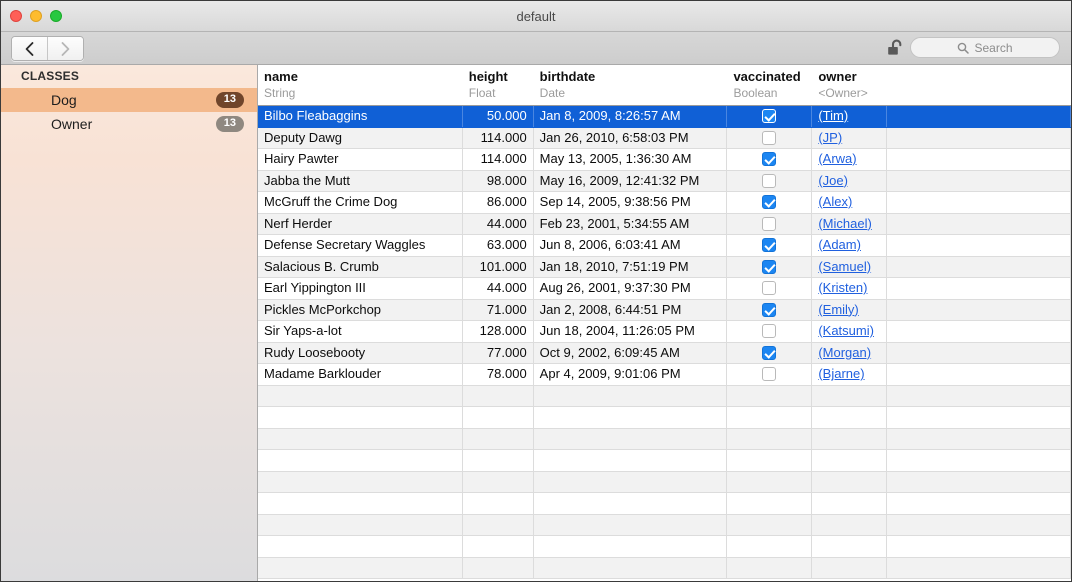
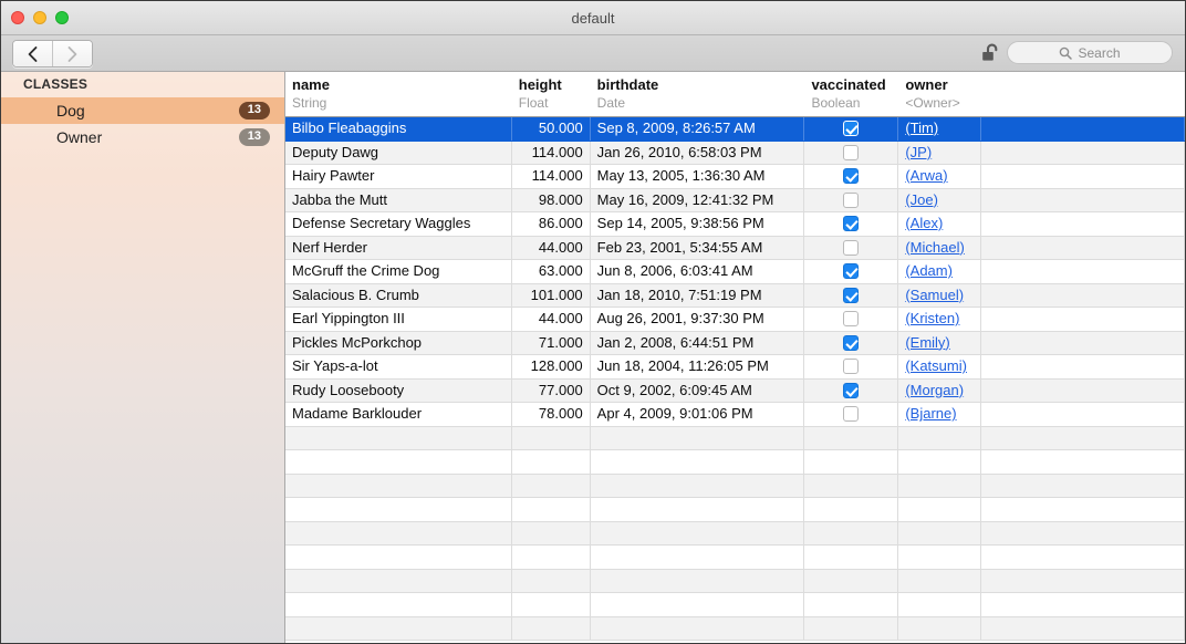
  default
  Search
  CLASSES
  Dog
  13
  Owner
  13
  name
  String
  height
  Float
  birthdate
  Date
  vaccinated
  Boolean
  owner
  <Owner>
  Bilbo Fleabaggins
  50.000
- Jan 8, 2009, 8:26:57 AM
+ Sep 8, 2009, 8:26:57 AM
  (Tim)
  Deputy Dawg
  114.000
  Jan 26, 2010, 6:58:03 PM
  (JP)
  Hairy Pawter
  114.000
  May 13, 2005, 1:36:30 AM
  (Arwa)
  Jabba the Mutt
  98.000
  May 16, 2009, 12:41:32 PM
  (Joe)
- McGruff the Crime Dog
+ Defense Secretary Waggles
  86.000
  Sep 14, 2005, 9:38:56 PM
  (Alex)
  Nerf Herder
  44.000
  Feb 23, 2001, 5:34:55 AM
  (Michael)
- Defense Secretary Waggles
+ McGruff the Crime Dog
  63.000
  Jun 8, 2006, 6:03:41 AM
  (Adam)
  Salacious B. Crumb
  101.000
  Jan 18, 2010, 7:51:19 PM
  (Samuel)
  Earl Yippington III
  44.000
  Aug 26, 2001, 9:37:30 PM
  (Kristen)
  Pickles McPorkchop
  71.000
  Jan 2, 2008, 6:44:51 PM
  (Emily)
  Sir Yaps-a-lot
  128.000
  Jun 18, 2004, 11:26:05 PM
  (Katsumi)
  Rudy Loosebooty
  77.000
  Oct 9, 2002, 6:09:45 AM
  (Morgan)
  Madame Barklouder
  78.000
  Apr 4, 2009, 9:01:06 PM
  (Bjarne)
